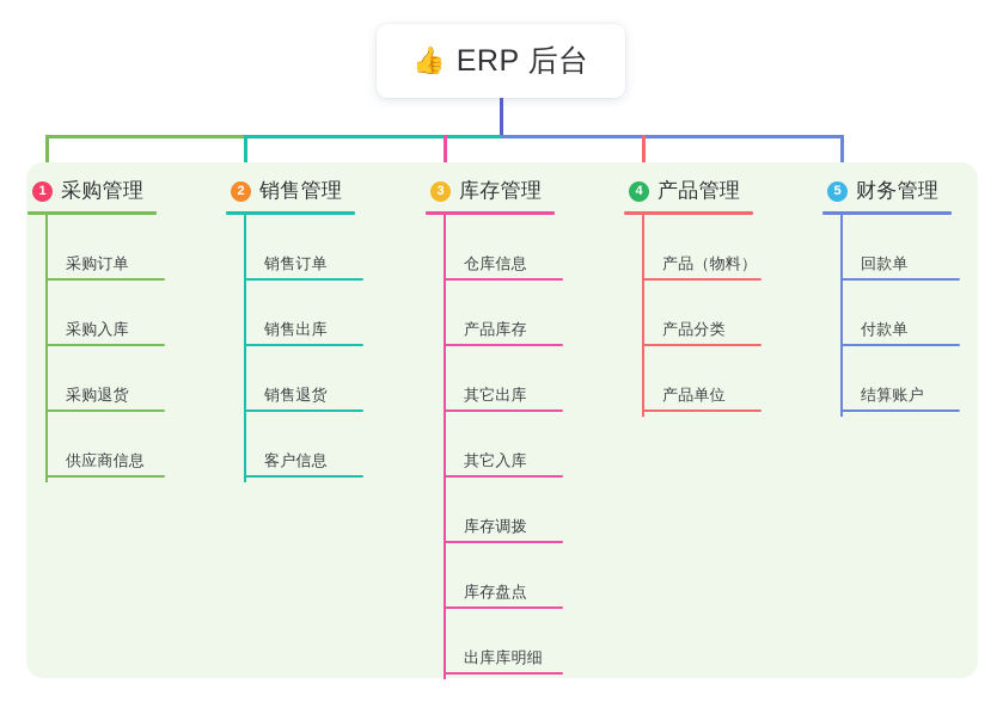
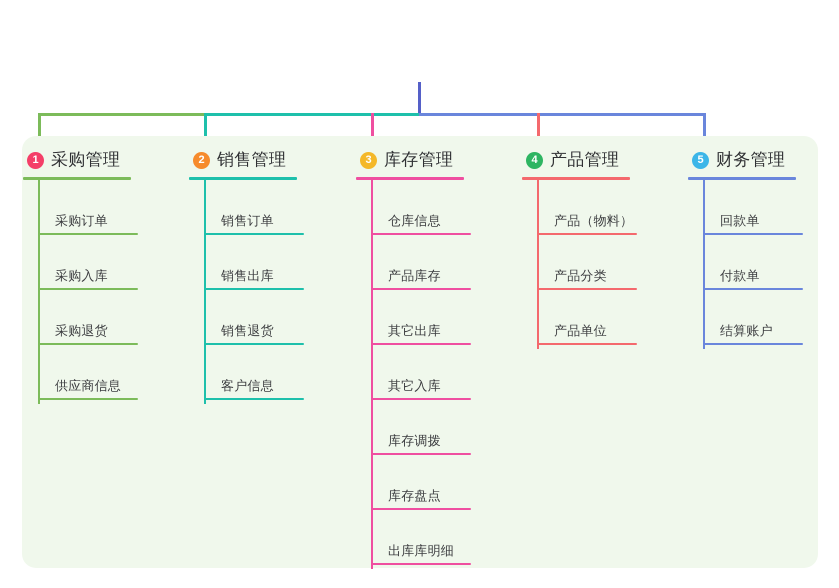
- 👍
- ERP 后台
  1
  采购管理
  采购订单
  采购入库
  采购退货
  供应商信息
  2
  销售管理
  销售订单
  销售出库
  销售退货
  客户信息
  3
  库存管理
  仓库信息
  产品库存
  其它出库
  其它入库
  库存调拨
  库存盘点
  出库库明细
  4
  产品管理
  产品（物料）
  产品分类
  产品单位
  5
  财务管理
  回款单
  付款单
  结算账户
